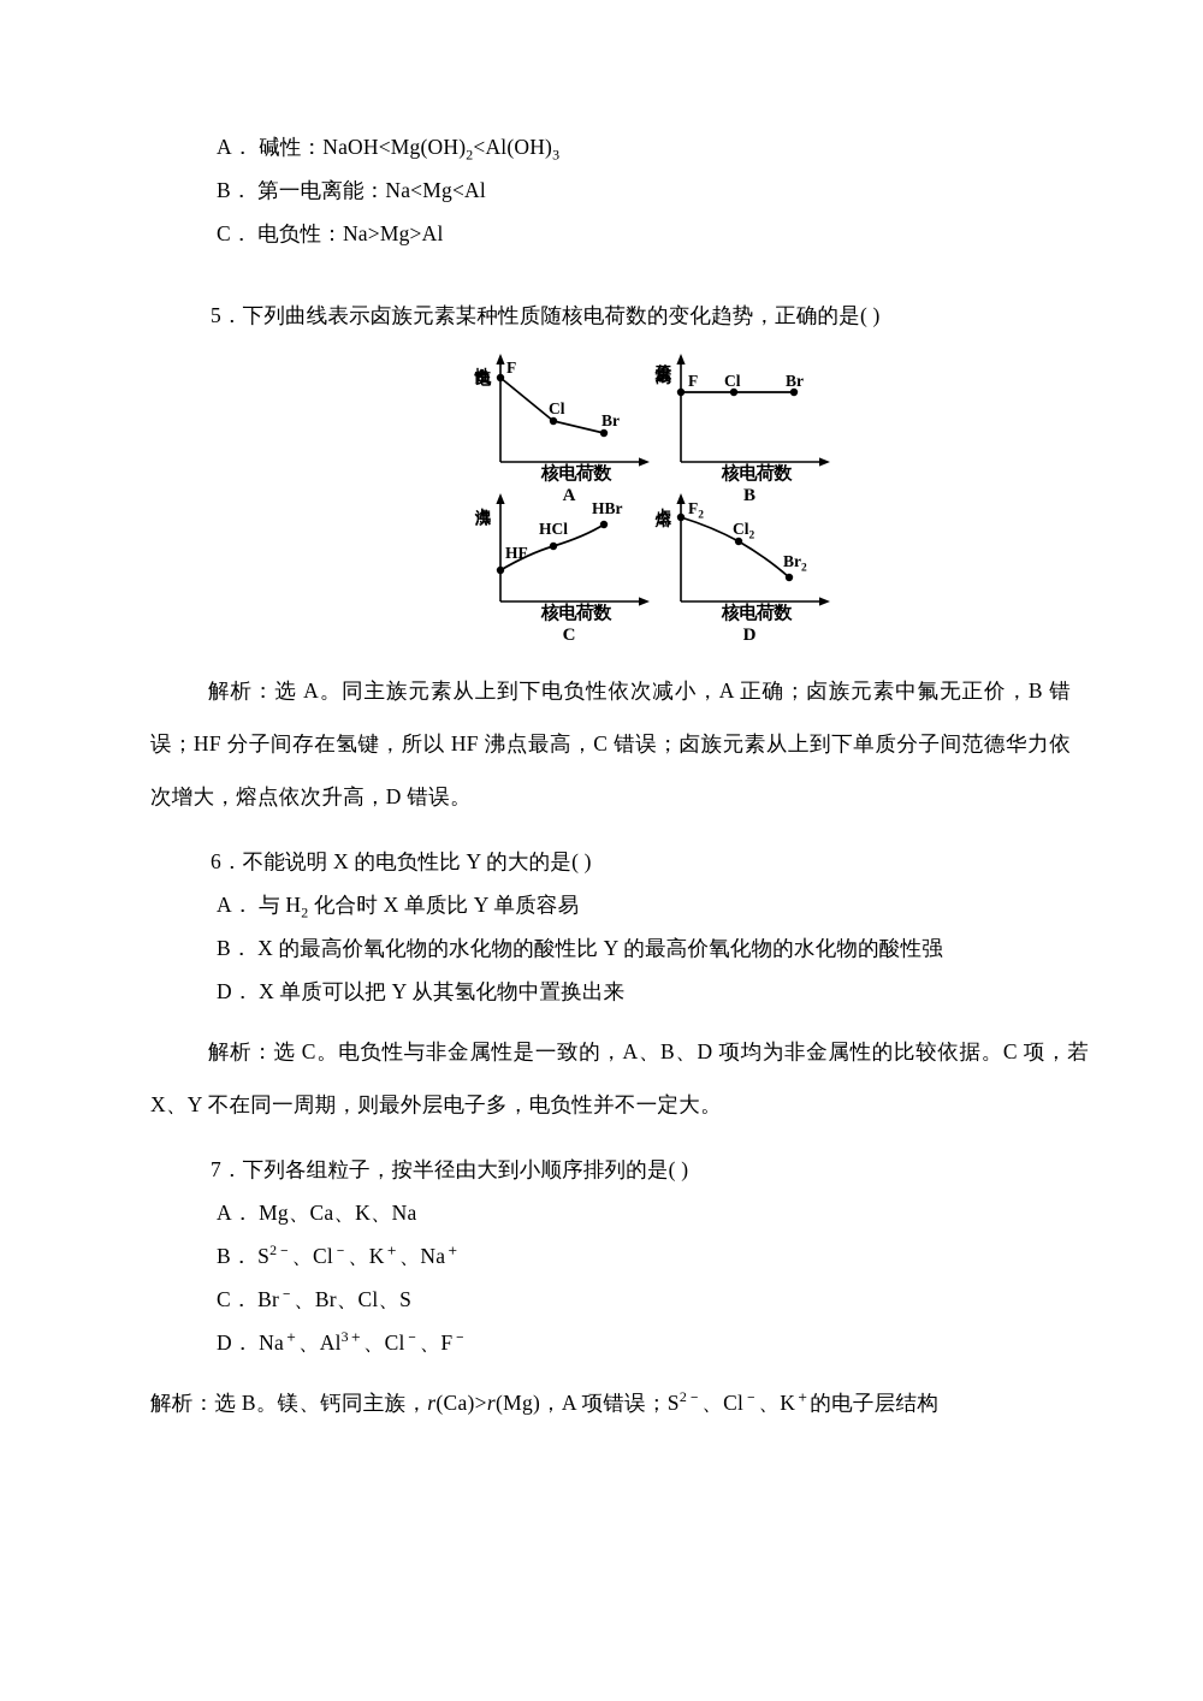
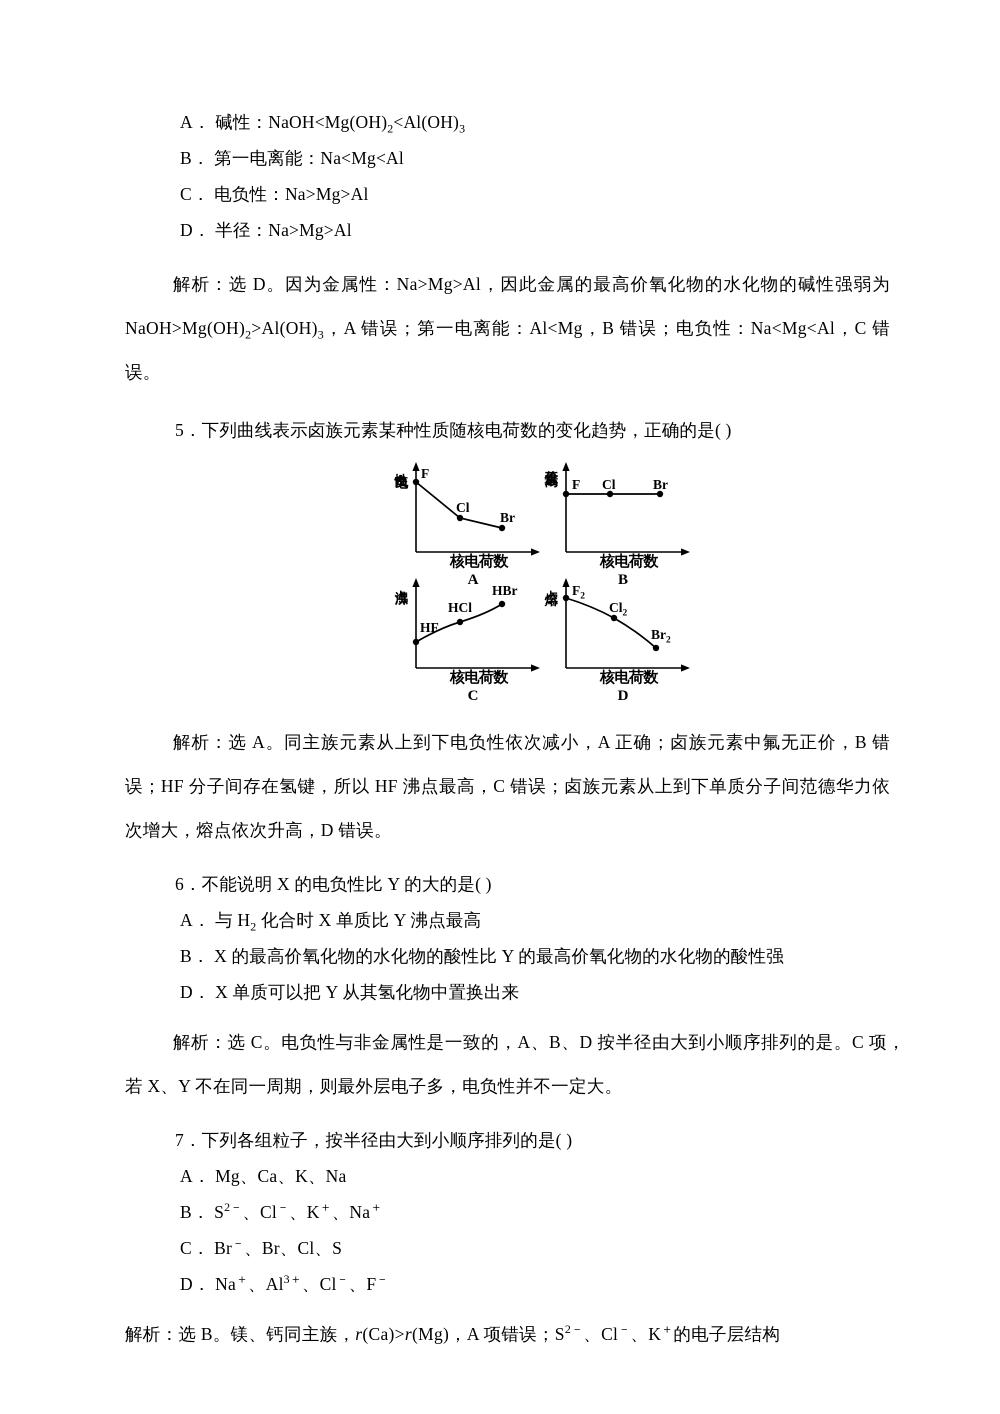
  A． 碱性：NaOH<Mg(OH)2<Al(OH)3
  B． 第一电离能：Na<Mg<Al
  C． 电负性：Na>Mg>Al
+ D． 半径：Na>Mg>Al
+ 解析：选 D。因为金属性：Na>Mg>Al，因此金属的最高价氧化物的水化物的碱性强弱为 NaOH>Mg(OH)2>Al(OH)3，A 错误；第一电离能：Al<Mg，B 错误；电负性：Na<Mg<Al，C 错误。
  5．下列曲线表示卤族元素某种性质随核电荷数的变化趋势，正确的是( )
  F
  Cl
  Br
  核电荷数
  A
  F
  Cl
  Br
  核电荷数
  B
  HF
  HCl
  HBr
  核电荷数
  C
  F2
  Cl2
  Br2
  核电荷数
  D
  解析：选 A。同主族元素从上到下电负性依次减小，A 正确；卤族元素中氟无正价，B 错误；HF 分子间存在氢键，所以 HF 沸点最高，C 错误；卤族元素从上到下单质分子间范德华力依次增大，熔点依次升高，D 错误。
  6．不能说明 X 的电负性比 Y 的大的是( )
- A． 与 H2 化合时 X 单质比 Y 单质容易
+ A． 与 H2 化合时 X 单质比 Y 沸点最高
  B． X 的最高价氧化物的水化物的酸性比 Y 的最高价氧化物的水化物的酸性强
  D． X 单质可以把 Y 从其氢化物中置换出来
- 解析：选 C。电负性与非金属性是一致的，A、B、D 项均为非金属性的比较依据。C 项，若 X、Y 不在同一周期，则最外层电子多，电负性并不一定大。
+ 解析：选 C。电负性与非金属性是一致的，A、B、D 按半径由大到小顺序排列的是。C 项，若 X、Y 不在同一周期，则最外层电子多，电负性并不一定大。
  7．下列各组粒子，按半径由大到小顺序排列的是( )
  A． Mg、Ca、K、Na
  B． S2－、Cl－、K＋、Na＋
  C． Br－、Br、Cl、S
  D． Na＋、Al3＋、Cl－、F－
  解析：选 B。镁、钙同主族，r(Ca)>r(Mg)，A 项错误；S2－、Cl－、K＋的电子层结构
